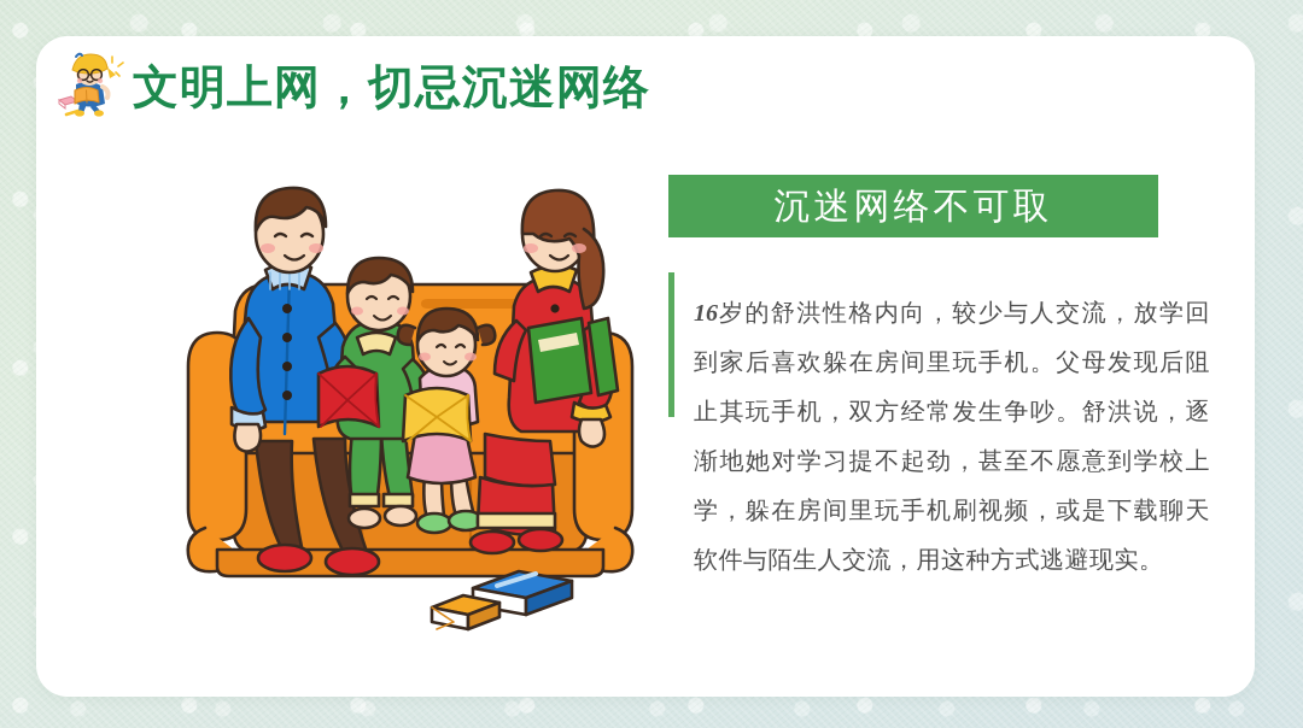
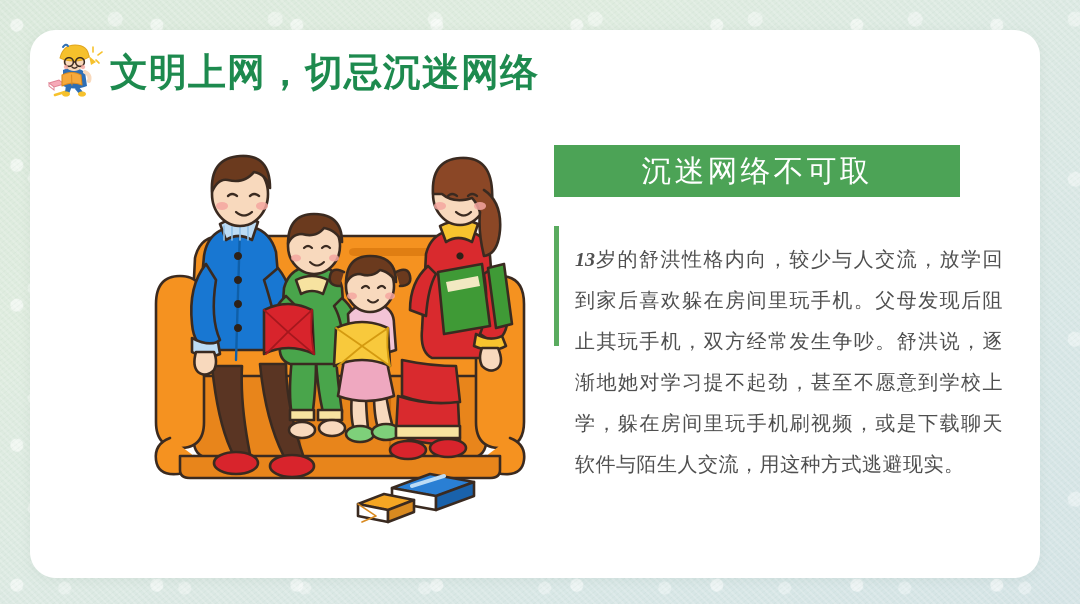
  文明上网，切忌沉迷网络
  沉迷网络不可取
- 16岁的舒洪性格内向，较少与人交流，放学回到家后喜欢躲在房间里玩手机。父母发现后阻止其玩手机，双方经常发生争吵。舒洪说，逐渐地她对学习提不起劲，甚至不愿意到学校上学，躲在房间里玩手机刷视频，或是下载聊天软件与陌生人交流，用这种方式逃避现实。
+ 13岁的舒洪性格内向，较少与人交流，放学回到家后喜欢躲在房间里玩手机。父母发现后阻止其玩手机，双方经常发生争吵。舒洪说，逐渐地她对学习提不起劲，甚至不愿意到学校上学，躲在房间里玩手机刷视频，或是下载聊天软件与陌生人交流，用这种方式逃避现实。
